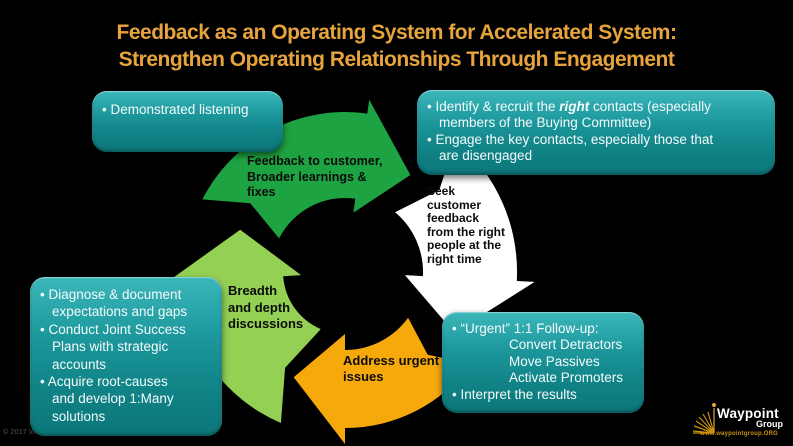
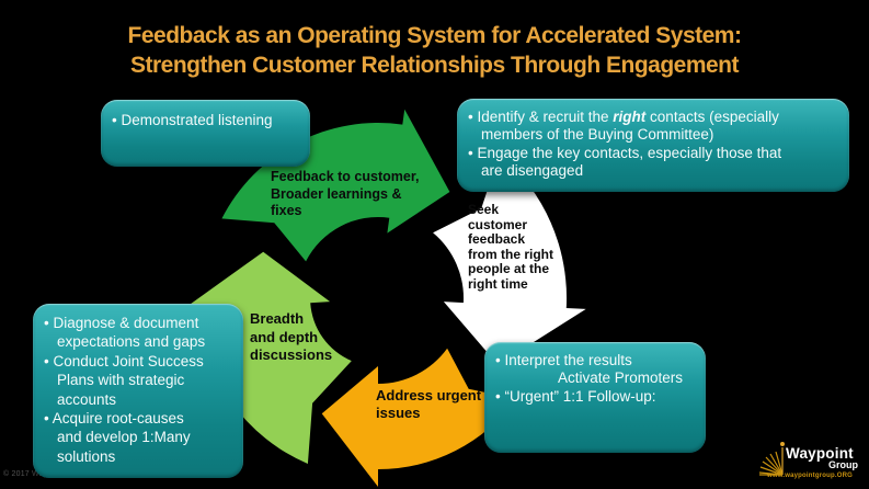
  Feedback as an Operating System for Accelerated System:
- Strengthen Operating Relationships Through Engagement
+ Strengthen Customer Relationships Through Engagement
  Feedback to customer,
  Broader learnings &
  fixes
  Seek
  customer
  feedback
  from the right
  people at the
  right time
  Address urgent
  issues
  Breadth
  and depth
  discussions
  • Demonstrated listening
  • Identify & recruit the right contacts (especially
  members of the Buying Committee)
  • Engage the key contacts, especially those that
  are disengaged
  • Diagnose & document
  expectations and gaps
  • Conduct Joint Success
  Plans with strategic
  accounts
  • Acquire root-causes
  and develop 1:Many
  solutions
- • “Urgent” 1:1 Follow-up:
+ • Interpret the results
- Convert Detractors
- Move Passives
  Activate Promoters
- • Interpret the results
+ • “Urgent” 1:1 Follow-up:
  Waypoint
  Group
